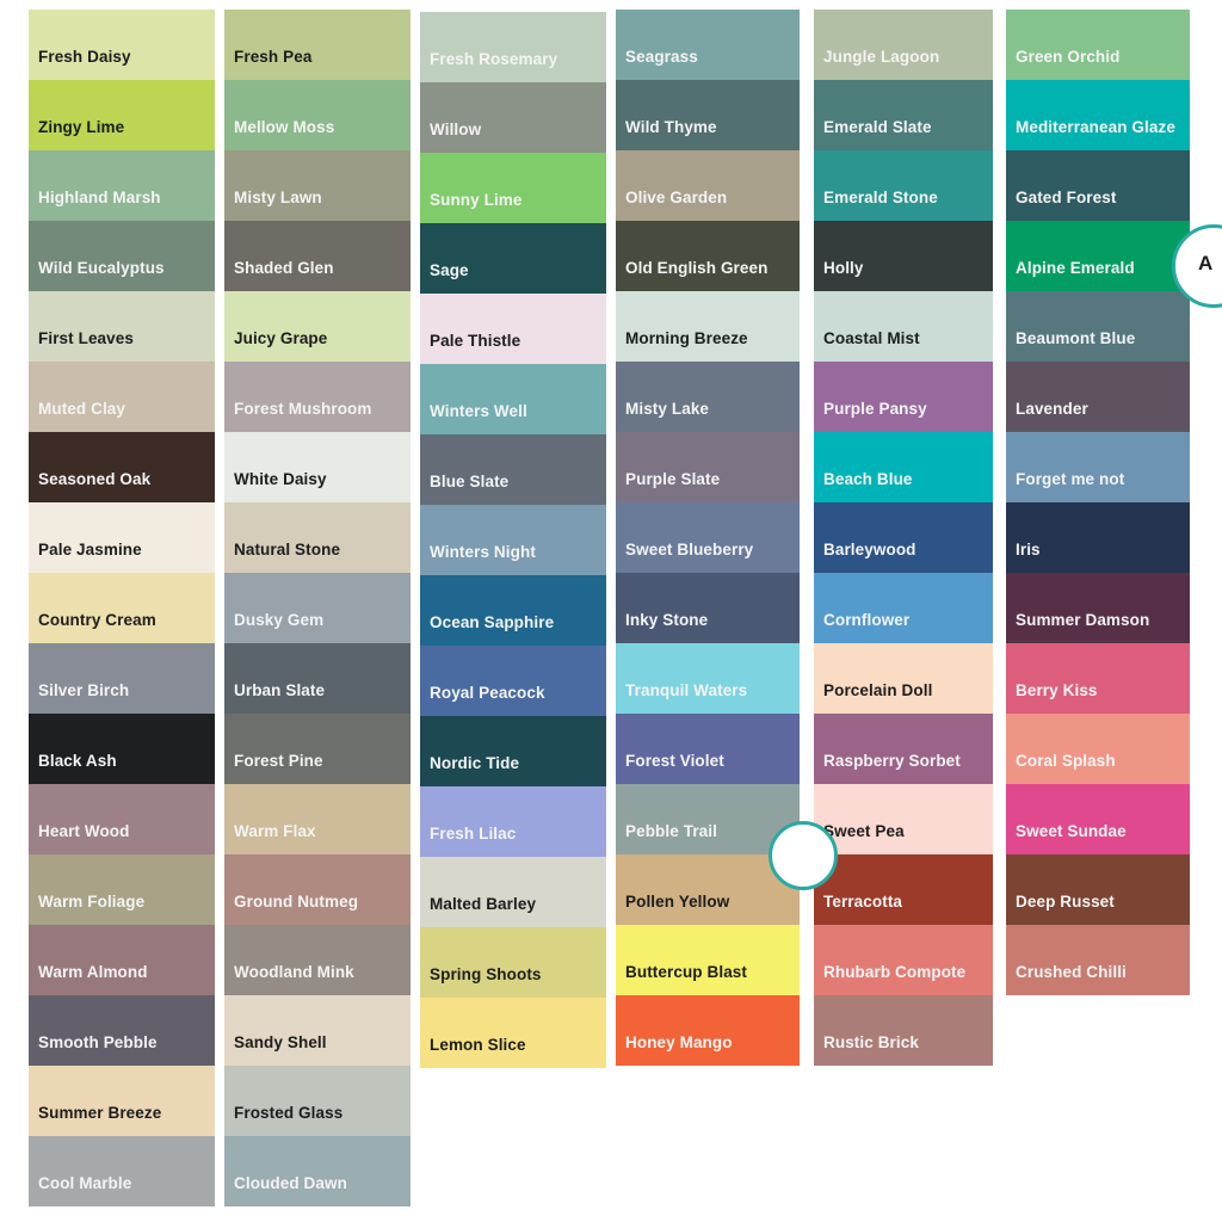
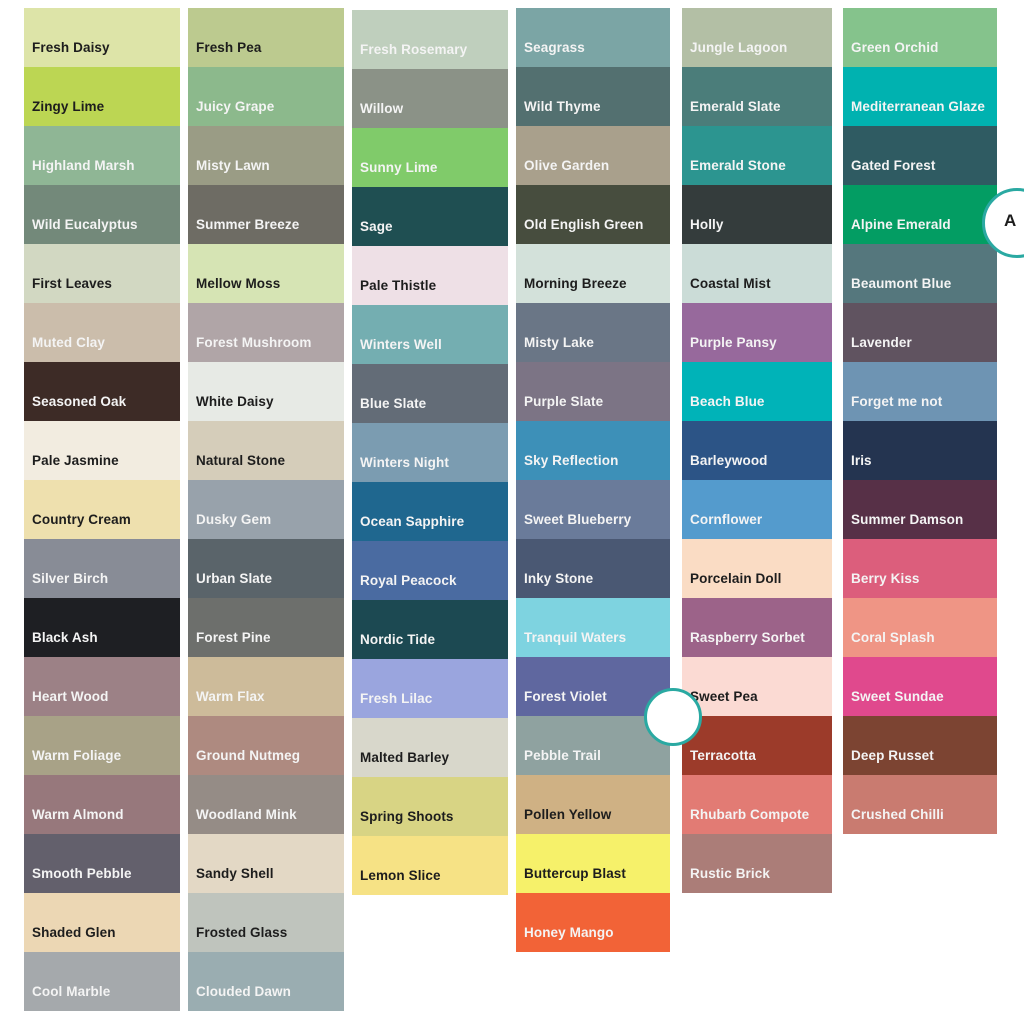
  Fresh Daisy
  Zingy Lime
  Highland Marsh
  Wild Eucalyptus
  First Leaves
  Muted Clay
  Seasoned Oak
  Pale Jasmine
  Country Cream
  Silver Birch
  Black Ash
  Heart Wood
  Warm Foliage
  Warm Almond
  Smooth Pebble
- Summer Breeze
+ Shaded Glen
  Cool Marble
  Fresh Pea
- Mellow Moss
+ Juicy Grape
  Misty Lawn
- Shaded Glen
+ Summer Breeze
- Juicy Grape
+ Mellow Moss
  Forest Mushroom
  White Daisy
  Natural Stone
  Dusky Gem
  Urban Slate
  Forest Pine
  Warm Flax
  Ground Nutmeg
  Woodland Mink
  Sandy Shell
  Frosted Glass
  Clouded Dawn
  Fresh Rosemary
  Willow
  Sunny Lime
  Sage
  Pale Thistle
  Winters Well
  Blue Slate
  Winters Night
  Ocean Sapphire
  Royal Peacock
  Nordic Tide
  Fresh Lilac
  Malted Barley
  Spring Shoots
  Lemon Slice
  Seagrass
  Wild Thyme
  Olive Garden
  Old English Green
  Morning Breeze
  Misty Lake
  Purple Slate
+ Sky Reflection
  Sweet Blueberry
  Inky Stone
  Tranquil Waters
  Forest Violet
  Pebble Trail
  Pollen Yellow
  Buttercup Blast
  Honey Mango
  Jungle Lagoon
  Emerald Slate
  Emerald Stone
  Holly
  Coastal Mist
  Purple Pansy
  Beach Blue
  Barleywood
  Cornflower
  Porcelain Doll
  Raspberry Sorbet
  Sweet Pea
  Terracotta
  Rhubarb Compote
  Rustic Brick
  Green Orchid
  Mediterranean Glaze
  Gated Forest
  Alpine Emerald
  Beaumont Blue
  Lavender
  Forget me not
  Iris
  Summer Damson
  Berry Kiss
  Coral Splash
  Sweet Sundae
  Deep Russet
  Crushed Chilli
  A
